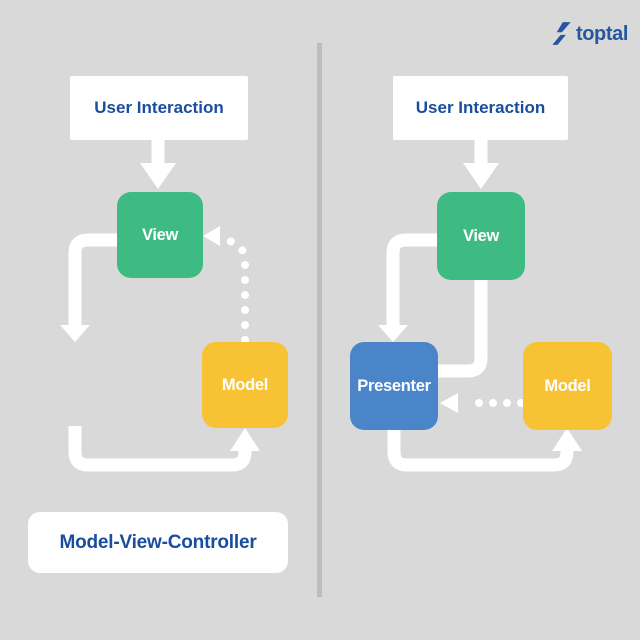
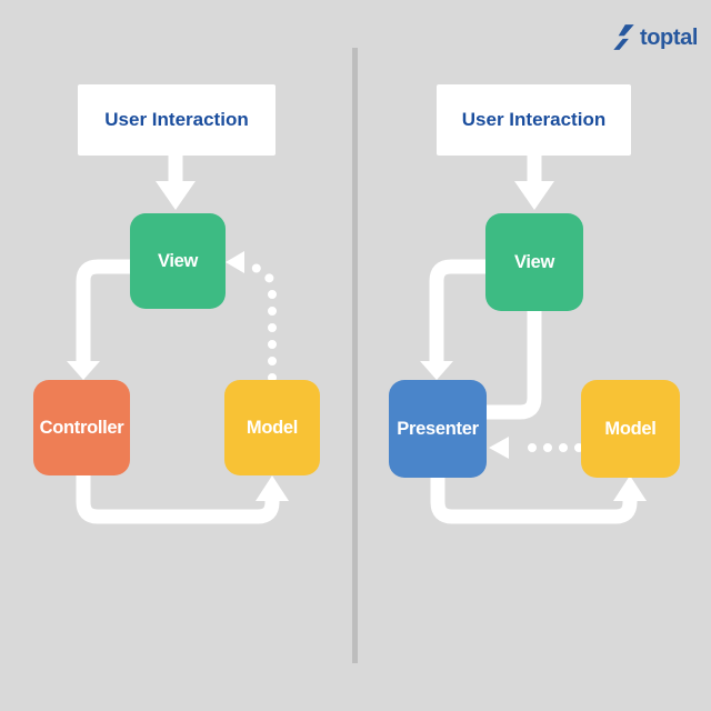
  toptal
  User Interaction
  View
+ Controller
  Model
- Model-View-Controller
  User Interaction
  View
  Presenter
  Model
